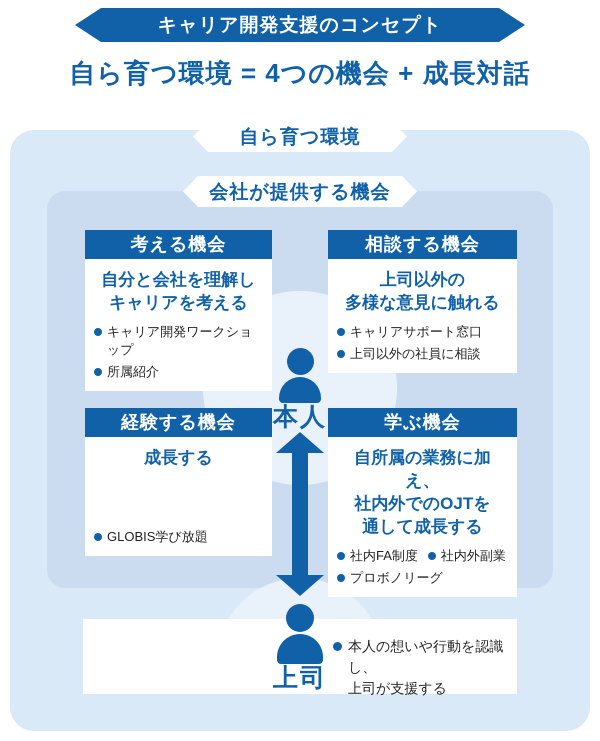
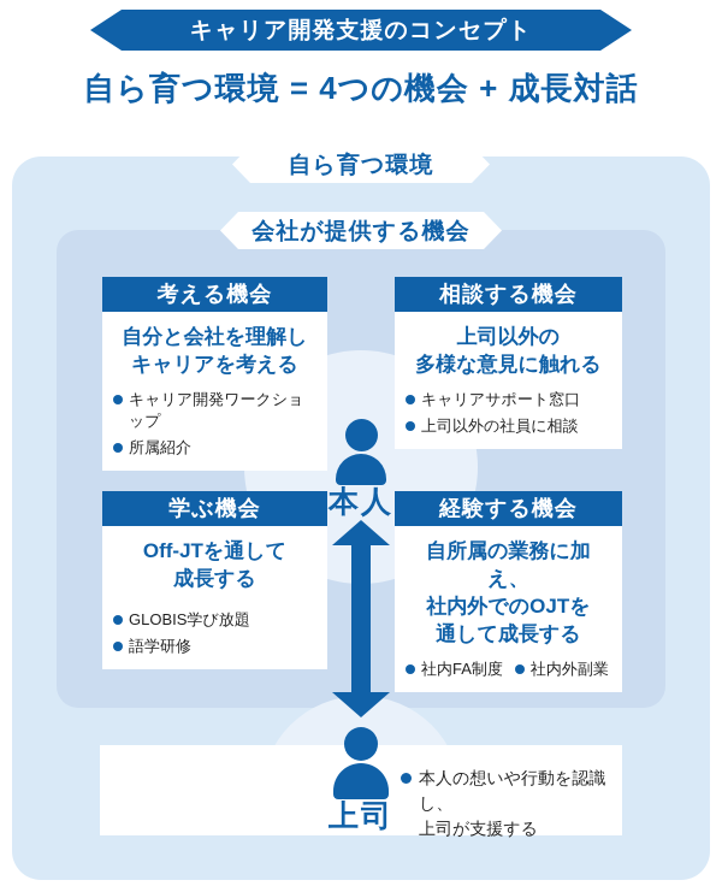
  キャリア開発支援のコンセプト
  自ら育つ環境 = 4つの機会 + 成長対話
  自ら育つ環境
  会社が提供する機会
  考える機会
  自分と会社を理解し
  キャリアを考える
  キャリア開発ワークショップ
  所属紹介
  相談する機会
  上司以外の
  多様な意見に触れる
  キャリアサポート窓口
  上司以外の社員に相談
- 経験する機会
+ 学ぶ機会
+ Off-JTを通して
  成長する
  GLOBIS学び放題
+ 語学研修
- 学ぶ機会
+ 経験する機会
  自所属の業務に加え、
  社内外でのOJTを
  通して成長する
  社内FA制度
  社内外副業
- プロボノリーグ
  本人
  本人の想いや行動を認識し、
  上司が支援する
  上司
